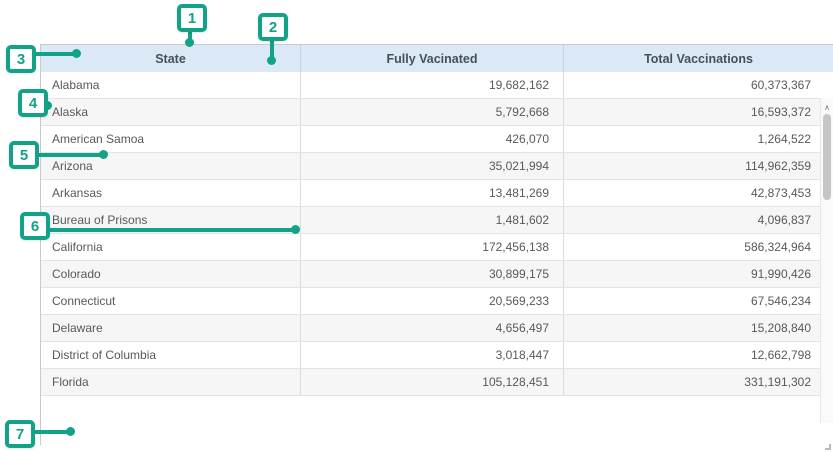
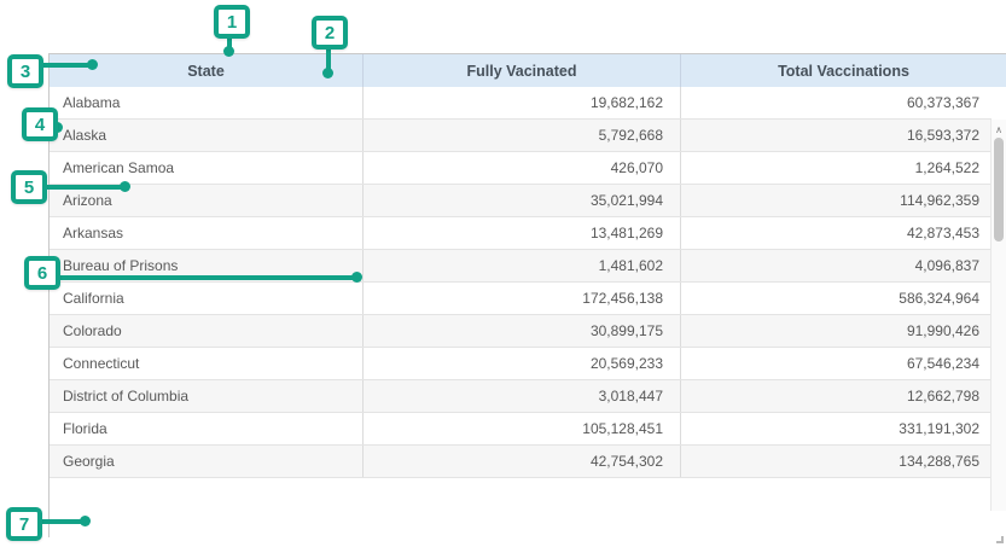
  State
  Fully Vacinated
  Total Vaccinations
  Alabama
  19,682,162
  60,373,367
  Alaska
  5,792,668
  16,593,372
  American Samoa
  426,070
  1,264,522
  Arizona
  35,021,994
  114,962,359
  Arkansas
  13,481,269
  42,873,453
  Bureau of Prisons
  1,481,602
  4,096,837
  California
  172,456,138
  586,324,964
  Colorado
  30,899,175
  91,990,426
  Connecticut
  20,569,233
  67,546,234
- Delaware
- 4,656,497
- 15,208,840
  District of Columbia
  3,018,447
  12,662,798
  Florida
  105,128,451
  331,191,302
+ Georgia
+ 42,754,302
+ 134,288,765
  ∧
  1
  2
  3
  4
  5
  6
  7
